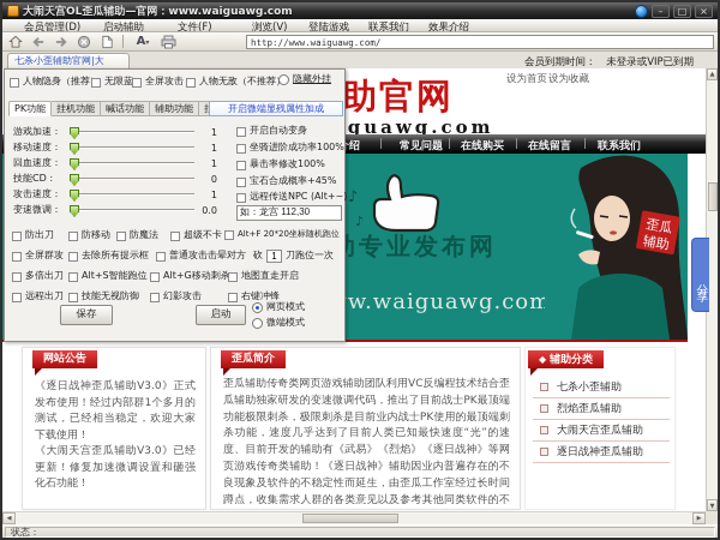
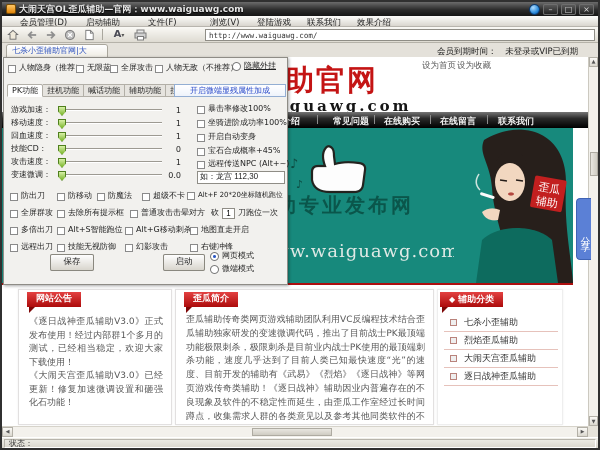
  大闹天宫OL歪瓜辅助—官网：www.waiguawg.com
  –
  □
  ×
  会员管理(D)
  启动辅助
  文件(F)
  浏览(V)
  登陆游戏
  联系我们
  效果介绍
  A
  http://www.waiguawg.com/
  七杀小歪辅助官网|大
  会员到期时间： 未登录或VIP已到期
  设为首页
  设为收藏
  助官网
  常见问题
  在线购买
  在线留言
  联系我们
  ♪
  ♪
  w.waiguawg.com
  网站公告
  《逐日战神歪瓜辅助V3.0》正式发布使用！经过内部群1个多月的测试，已经相当稳定，欢迎大家下载使用！
  《大闹天宫歪瓜辅助V3.0》已经更新！修复加速微调设置和砸强化石功能！
  歪瓜简介
  ◆ 辅助分类
  七杀小歪辅助
  烈焰歪瓜辅助
  大闹天宫歪瓜辅助
  逐日战神歪瓜辅助
  人物隐身（推荐
  无限蓝
  全屏攻击
  人物无敌（不推荐
  隐藏外挂
  PK功能
  挂机功能
  喊话功能
  辅助功能
  开启微端显残属性加成
  游戏加速：
  1
  移动速度：
  1
  回血速度：
  1
  技能CD：
  0
  攻击速度：
  1
  变速微调：
  0.0
- 开启自动变身
+ 暴击率修改100%
  坐骑进阶成功率100%
- 暴击率修改100%
+ 开启自动变身
  宝石合成概率+45%
  远程传送NPC (Alt+~)
  如：龙宫 112,30
  防出刀
  防移动
  防魔法
  超级不卡
  Alt+F 20*20坐标随机跑位
  全屏群攻
  去除所有提示框
  普通攻击击晕对方
  砍
  1
  刀跑位一次
  多倍出刀
  Alt+S智能跑位
  Alt+G移动刺杀
  地图直走开启
  远程出刀
  技能无视防御
  幻影攻击
  右键冲锋
  保存
  启动
  网页模式
  微端模式
  状态：
